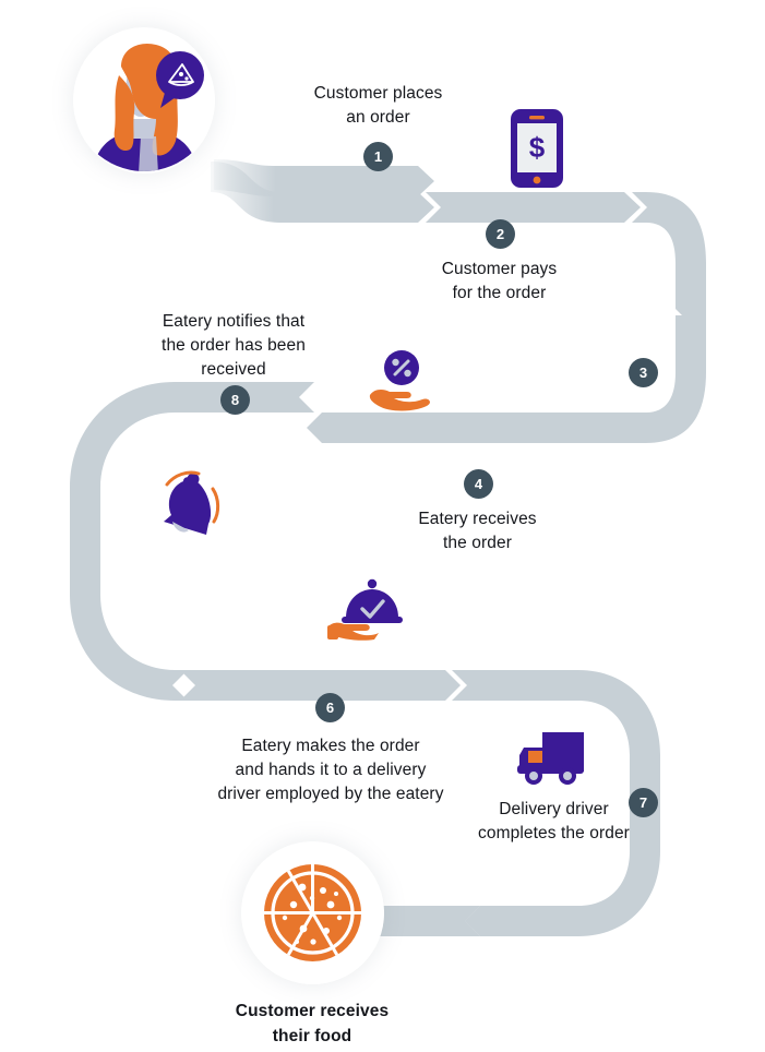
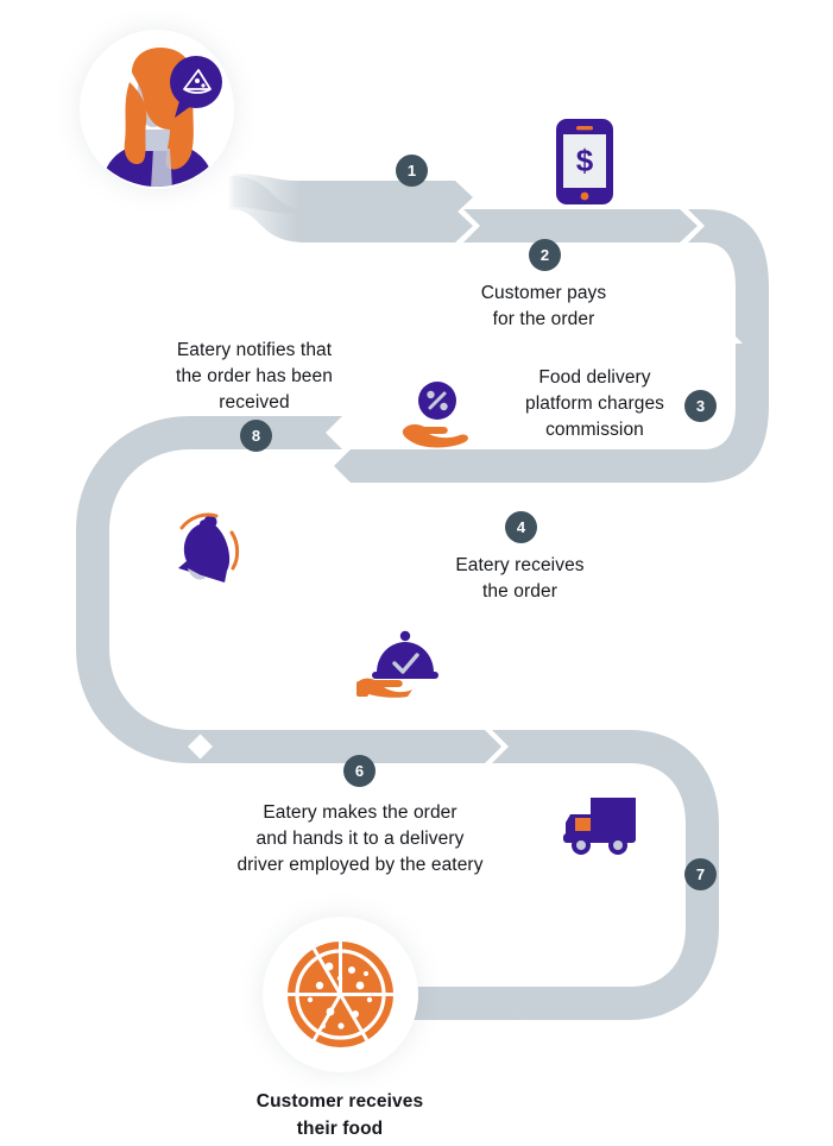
  $
- Customer places
- an order
  1
  2
  Customer pays
  for the order
+ Food delivery
+ platform charges
+ commission
  3
  Eatery notifies that
  the order has been
  received
  8
  4
  Eatery receives
  the order
  6
  Eatery makes the order
  and hands it to a delivery
  driver employed by the eatery
  7
- Delivery driver
- completes the order
  Customer receives
  their food
